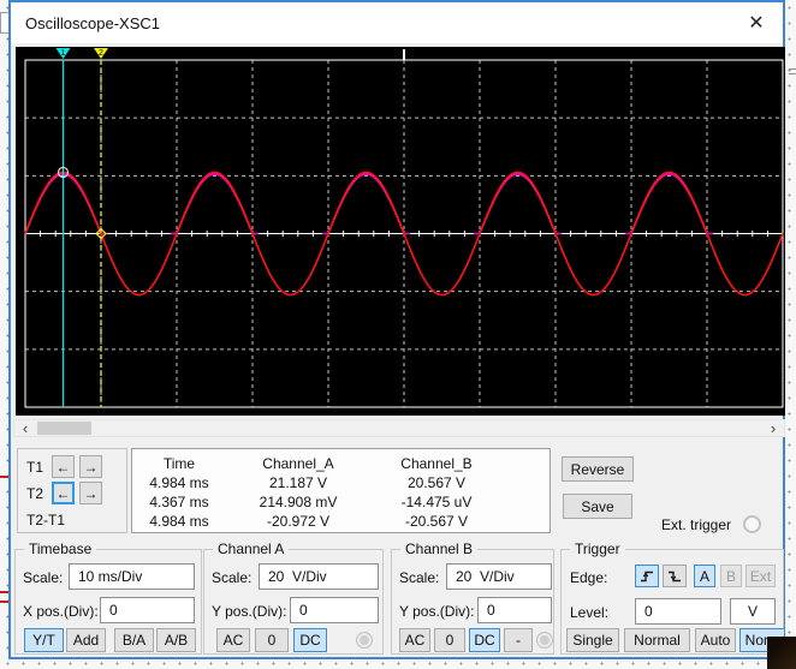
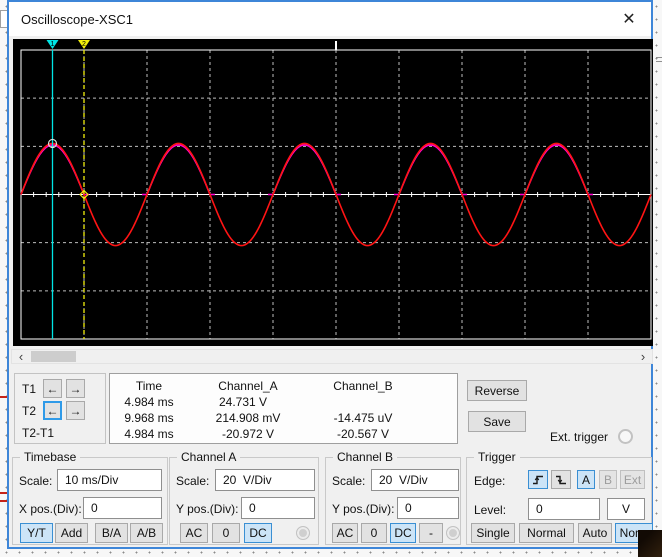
  Oscilloscope-XSC1
  ✕
  ‹
  ›
  T1
  ←
  →
  T2
  ←
  →
  T2-T1
  Time
  Channel_A
  Channel_B
  4.984 ms
- 21.187 V
- 20.567 V
+ 24.731 V
- 4.367 ms
+ 9.968 ms
  214.908 mV
  -14.475 uV
  4.984 ms
  -20.972 V
  -20.567 V
  Reverse
  Save
  Ext. trigger
  Timebase
  Scale:
  10 ms/Div
  X pos.(Div):
  0
  Y/T
  Add
  B/A
  A/B
  Channel A
  Scale:
  20 V/Div
  Y pos.(Div):
  0
  AC
  0
  DC
  Channel B
  Scale:
  20 V/Div
  Y pos.(Div):
  0
  AC
  0
  DC
  -
  Trigger
  Edge:
  A
  B
  Ext
  Level:
  0
  V
  Single
  Normal
  Auto
